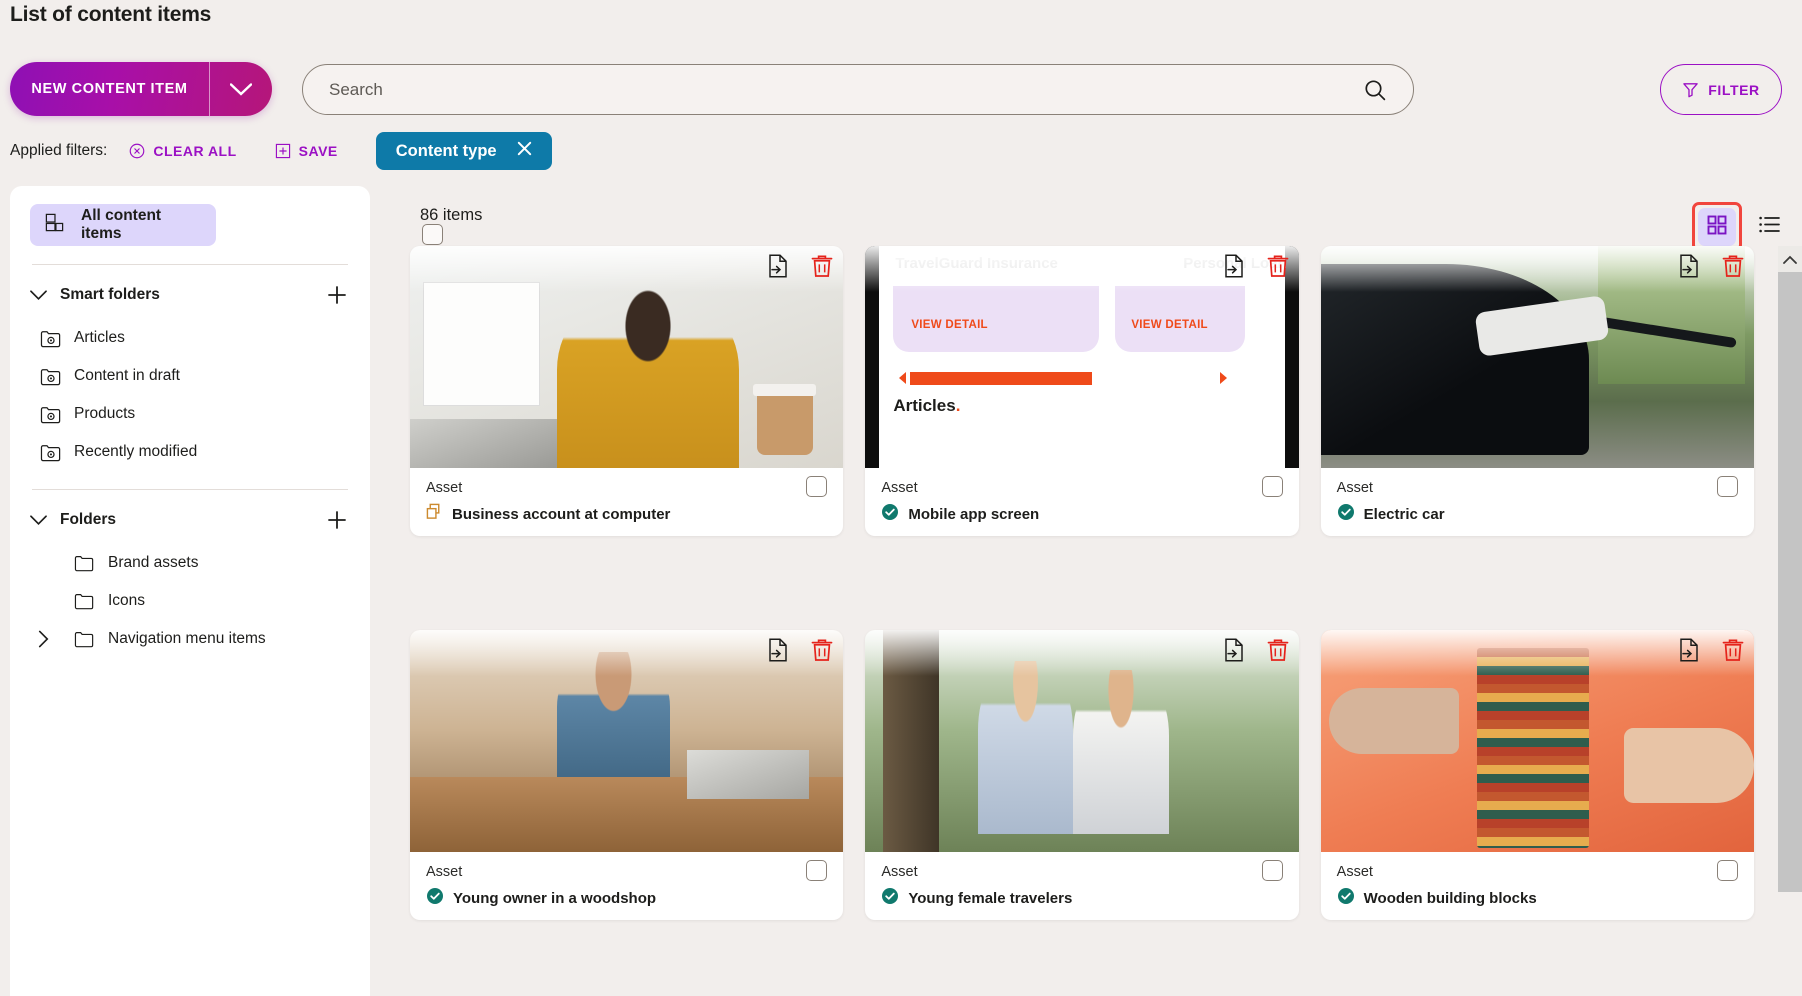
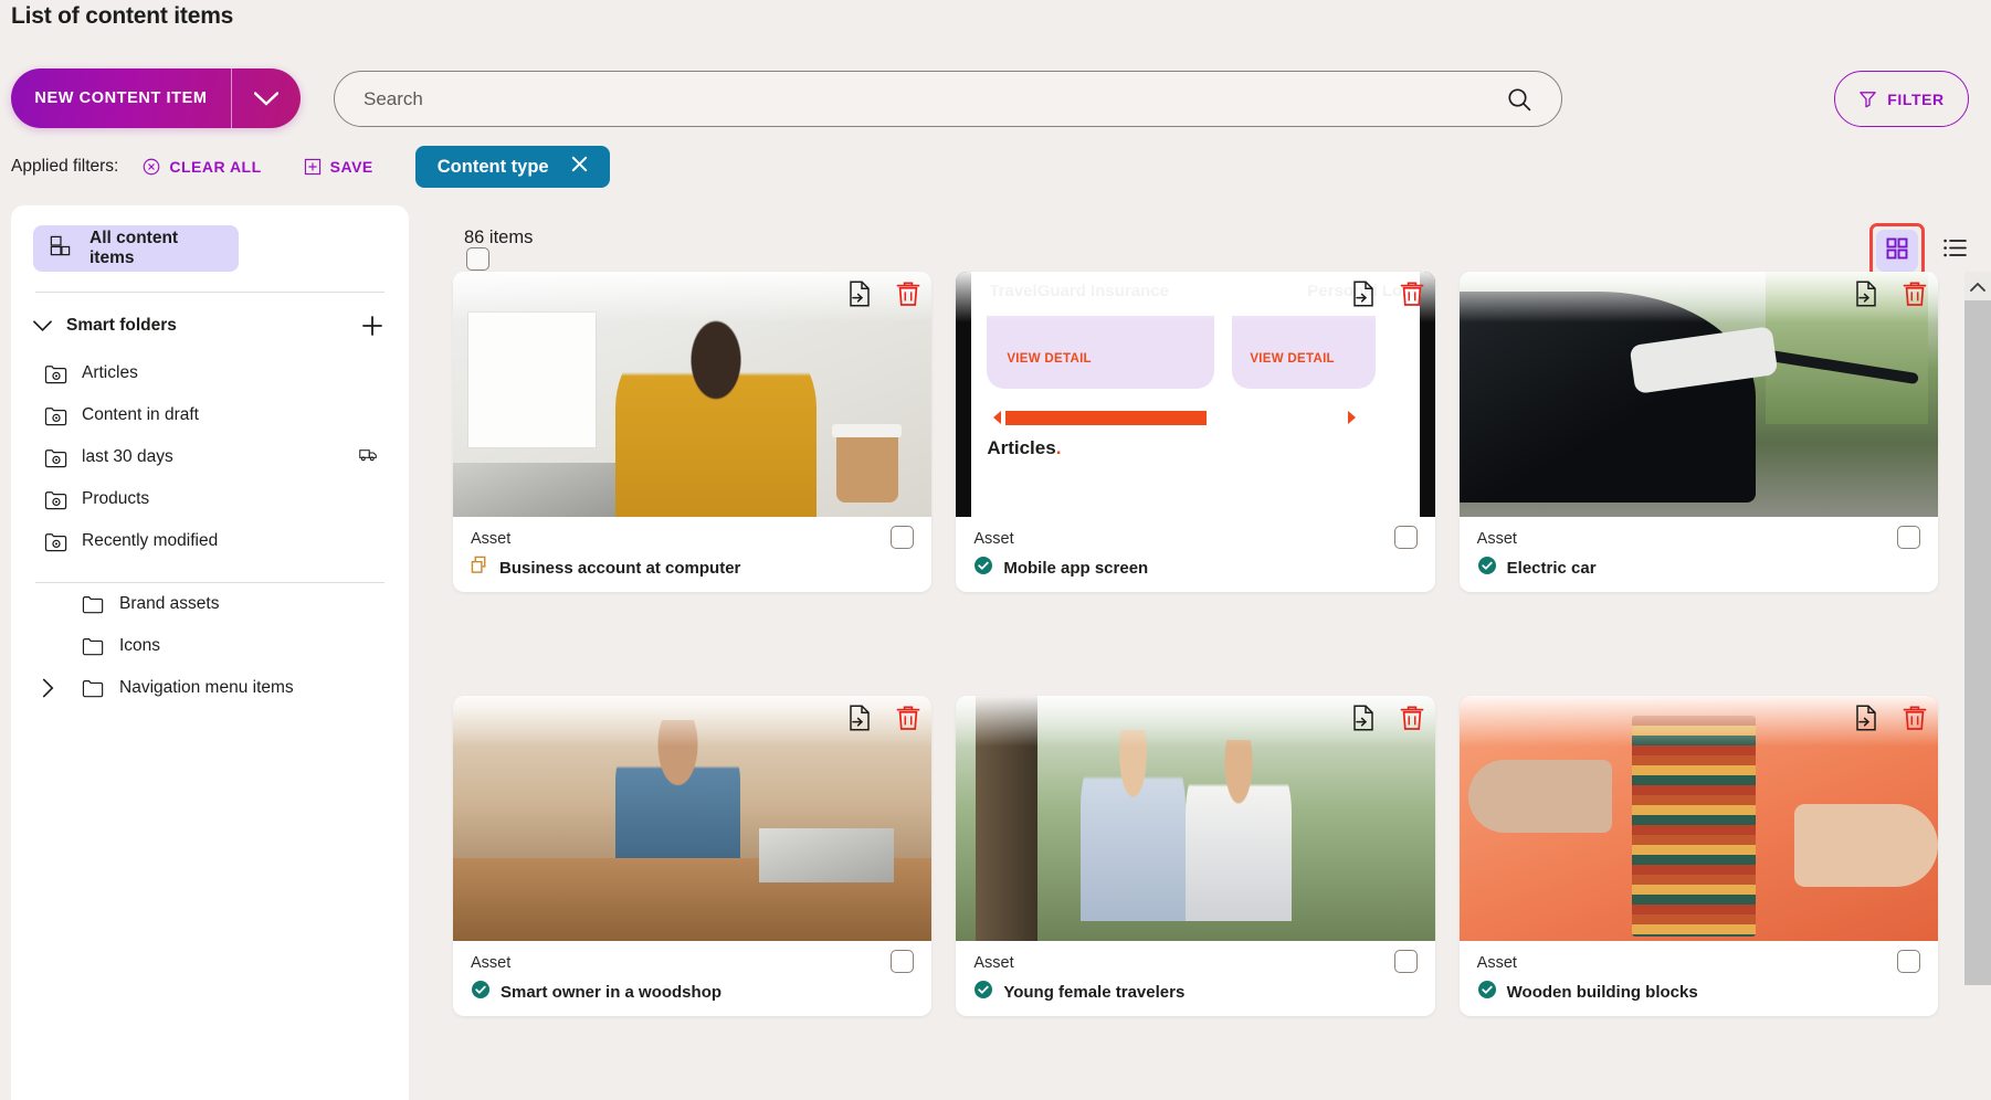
  List of content items
  NEW CONTENT ITEM
  Search
  FILTER
  Applied filters:
  CLEAR ALL
  SAVE
  Content type
  All content items
  Smart folders
  Articles
  Content in draft
+ last 30 days
  Products
  Recently modified
- Folders
  Brand assets
  Icons
  Navigation menu items
  86 items
  Asset
  Business account at computer
  VIEW DETAIL
  VIEW DETAIL
  Articles.
  Asset
  Mobile app screen
  Asset
  Electric car
  Asset
- Young owner in a woodshop
+ Smart owner in a woodshop
  Asset
  Young female travelers
  Asset
  Wooden building blocks
